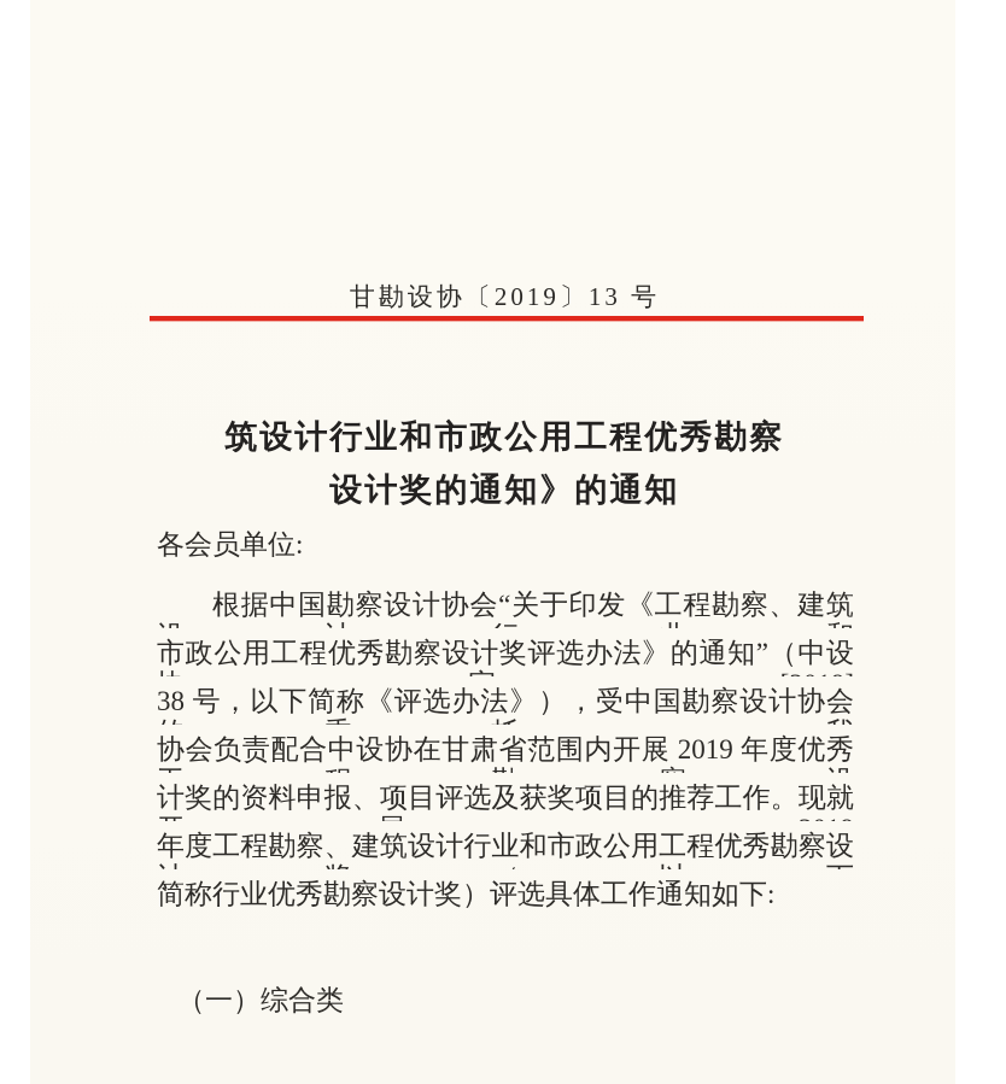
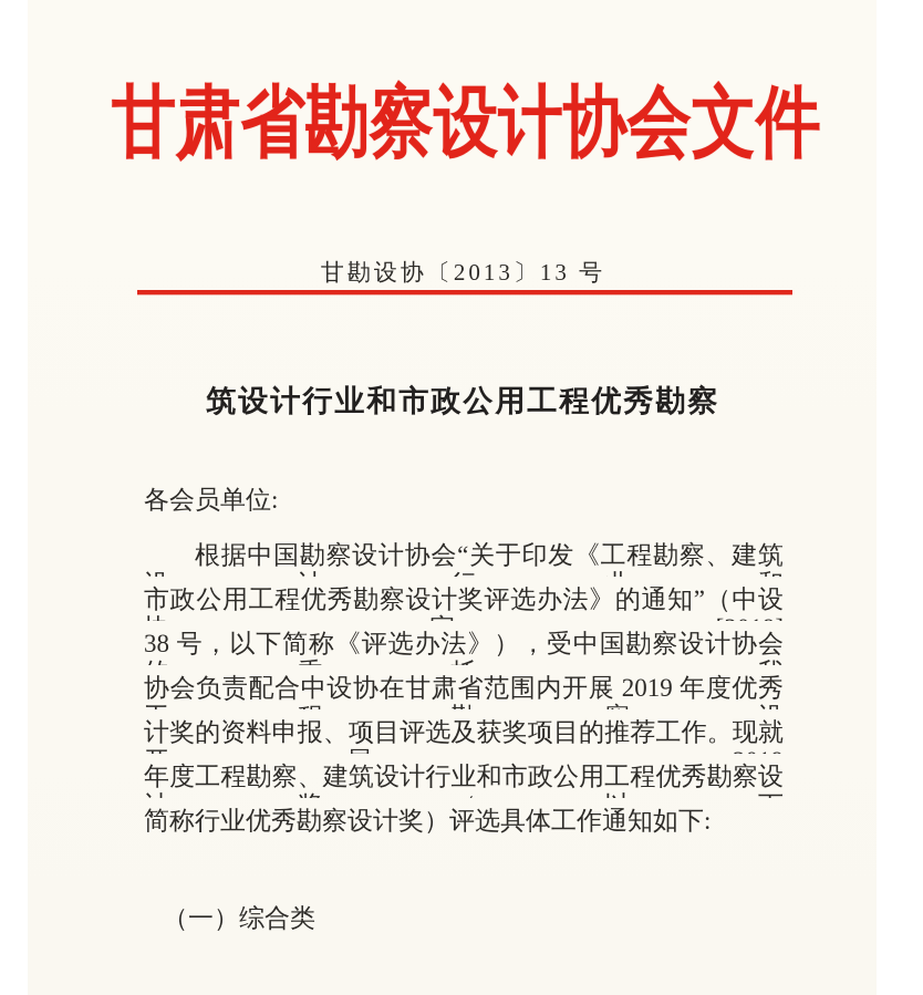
+ 甘肃省勘察设计协会文件
- 甘勘设协〔2019〕13 号
+ 甘勘设协〔2013〕13 号
  筑设计行业和市政公用工程优秀勘察
- 设计奖的通知》的通知
  各会员单位:
  根据中国勘察设计协会“关于印发《工程勘察、建筑
  市政公用工程优秀勘察设计奖评选办法》的通知”（中设
  38 号，以下简称《评选办法》），受中国勘察设计协会
  协会负责配合中设协在甘肃省范围内开展 2019 年度优秀
  计奖的资料申报、项目评选及获奖项目的推荐工作。现就
  年度工程勘察、建筑设计行业和市政公用工程优秀勘察设
  简称行业优秀勘察设计奖）评选具体工作通知如下:
  （一）综合类
